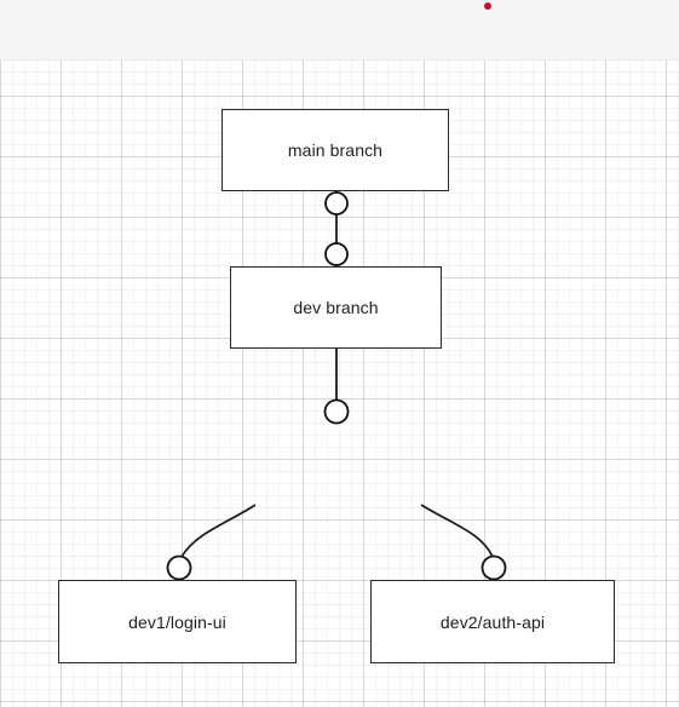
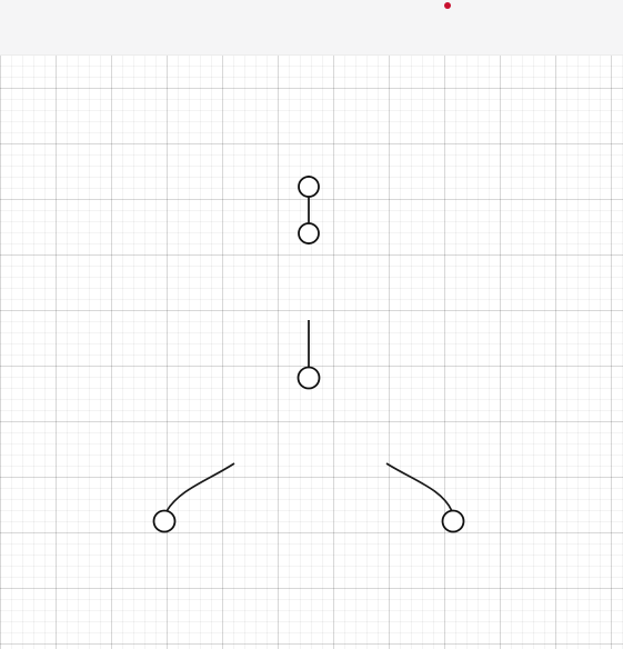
- main branch
- dev branch
- dev1/login-ui
- dev2/auth-api
